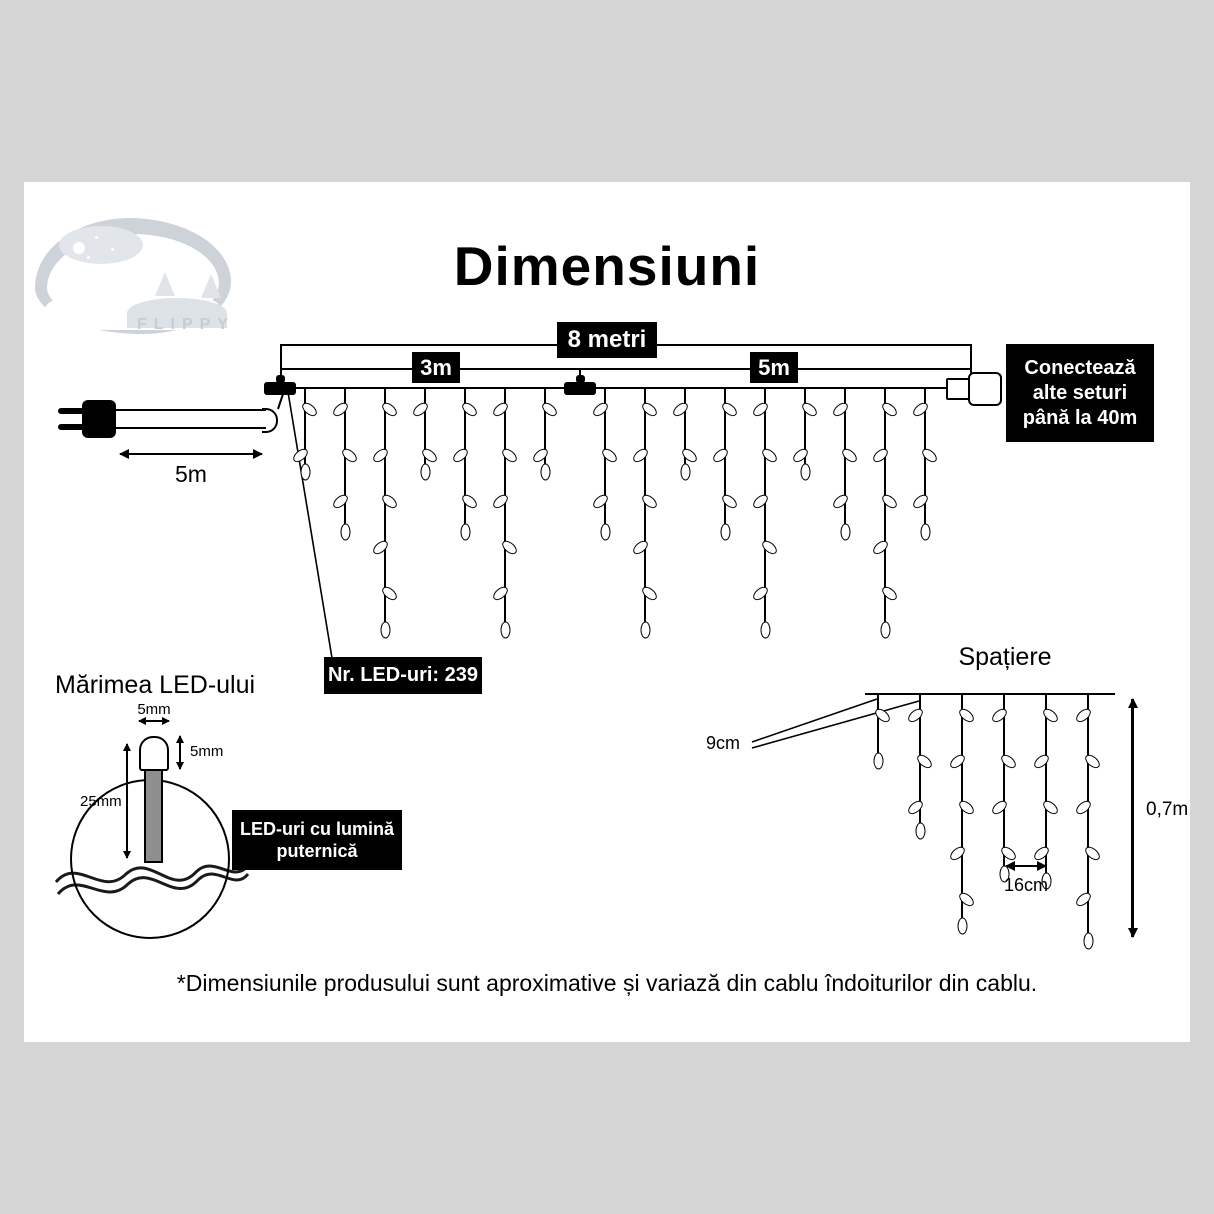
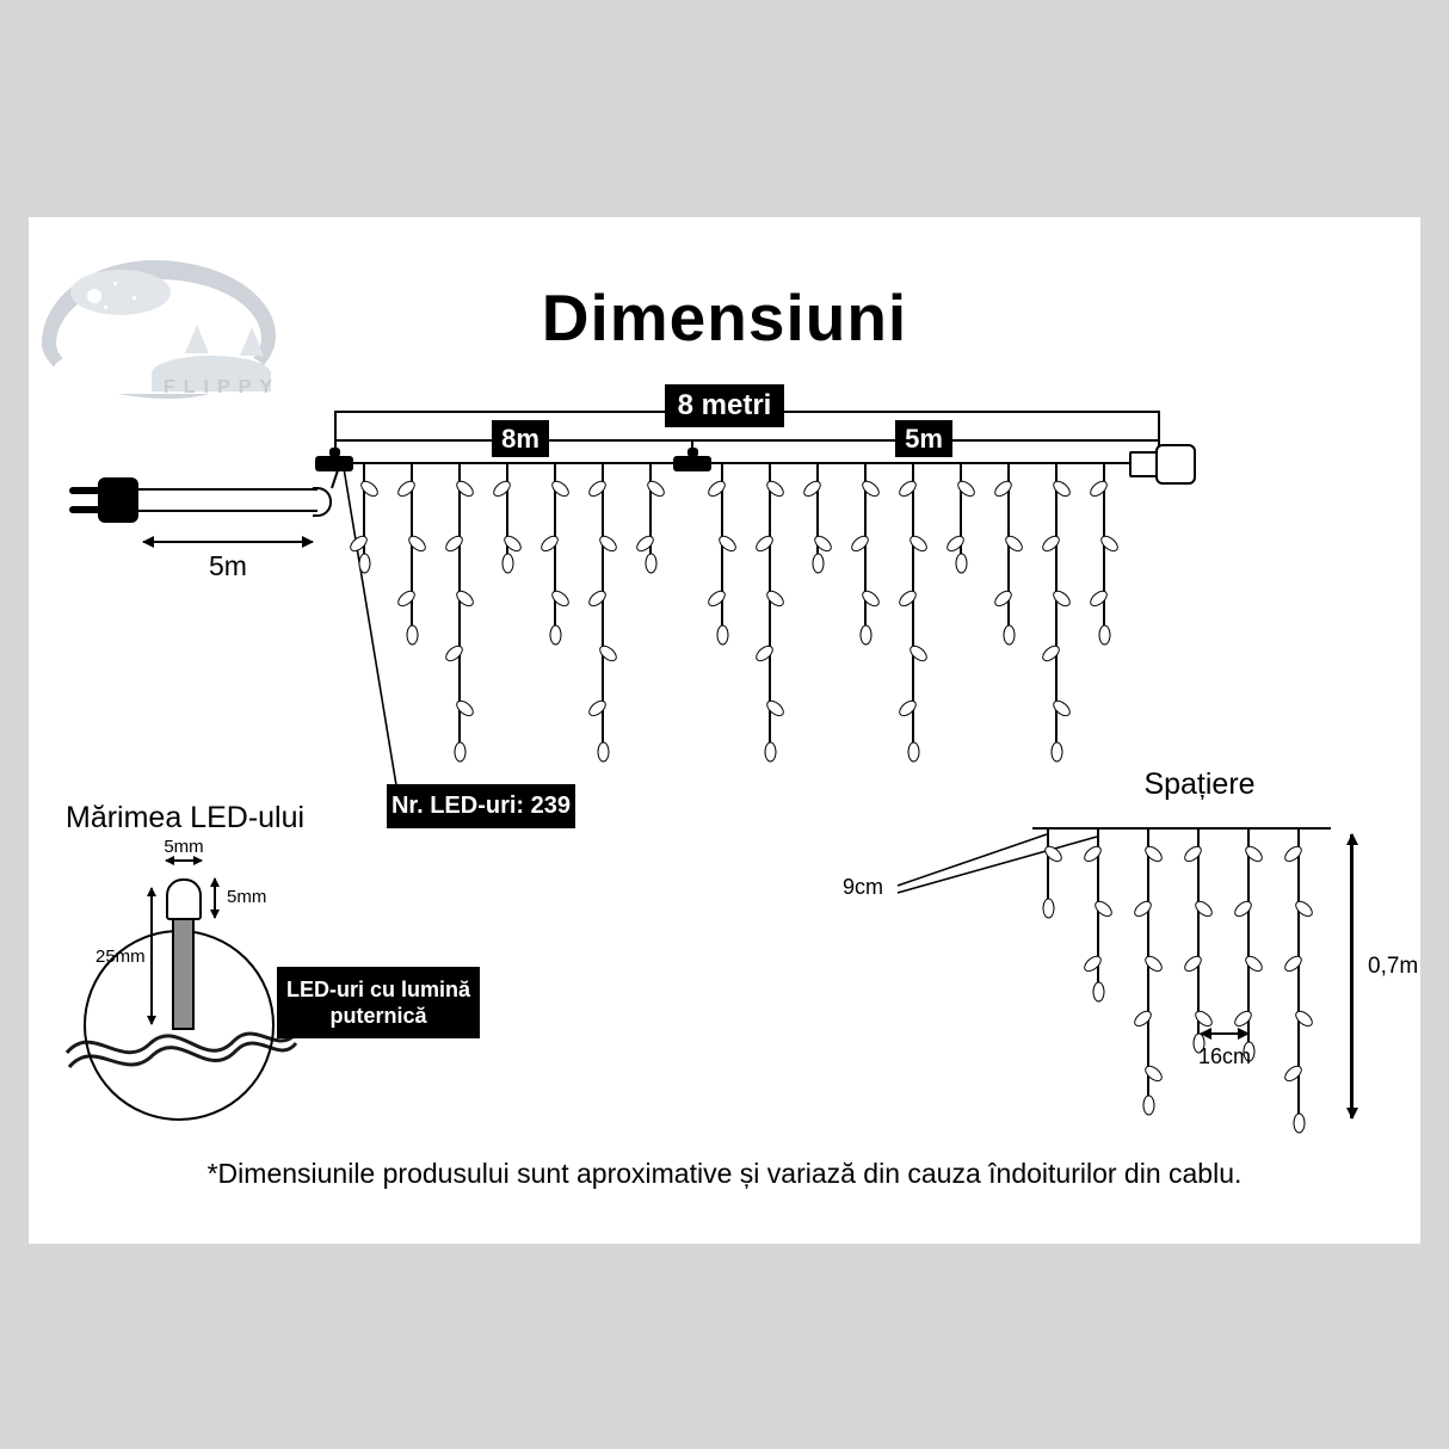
  FLIPPY
  Dimensiuni
  8 metri
- 3m
+ 8m
  5m
- Conectează
- alte seturi
- până la 40m
  5m
  Nr. LED-uri: 239
  Mărimea LED-ului
  5mm
  5mm
  25mm
  LED-uri cu lumină puternică
  Spațiere
  9cm
  16cm
  0,7m
- *Dimensiunile produsului sunt aproximative și variază din cablu îndoiturilor din cablu.
+ *Dimensiunile produsului sunt aproximative și variază din cauza îndoiturilor din cablu.
